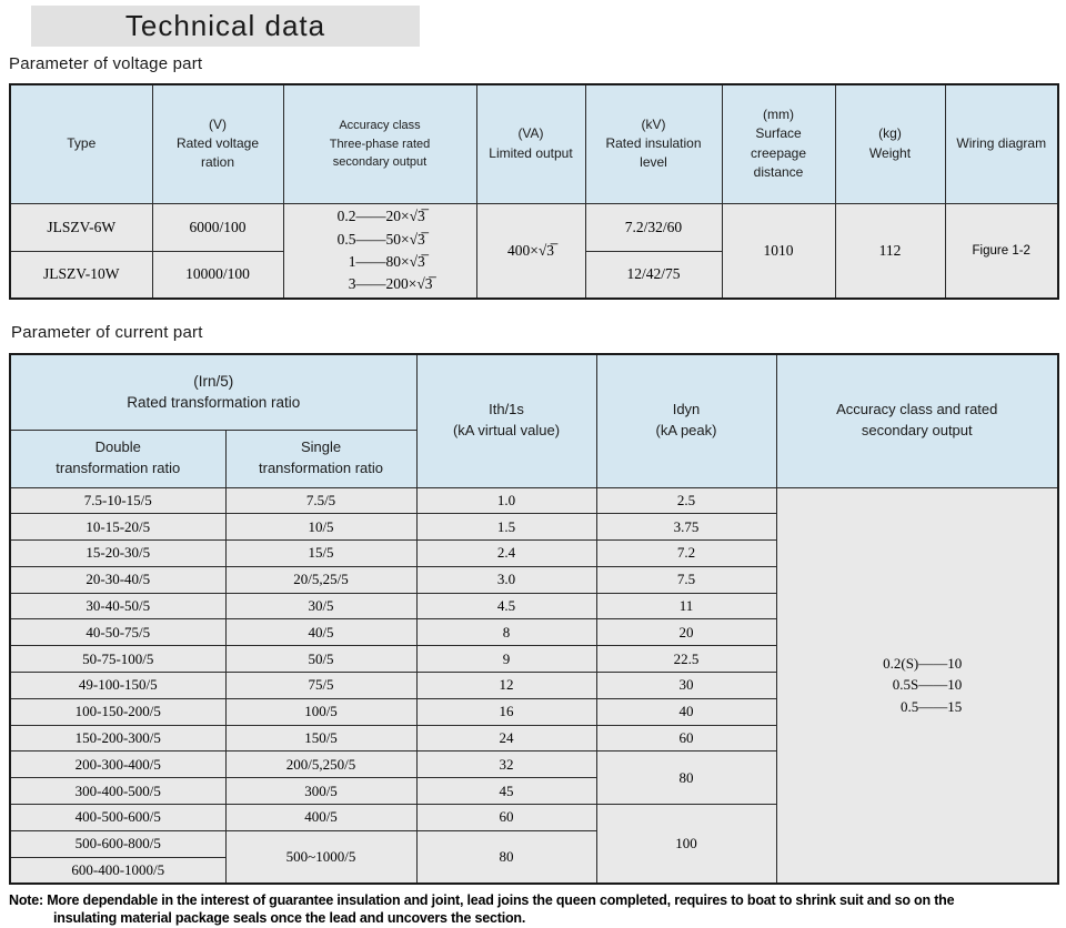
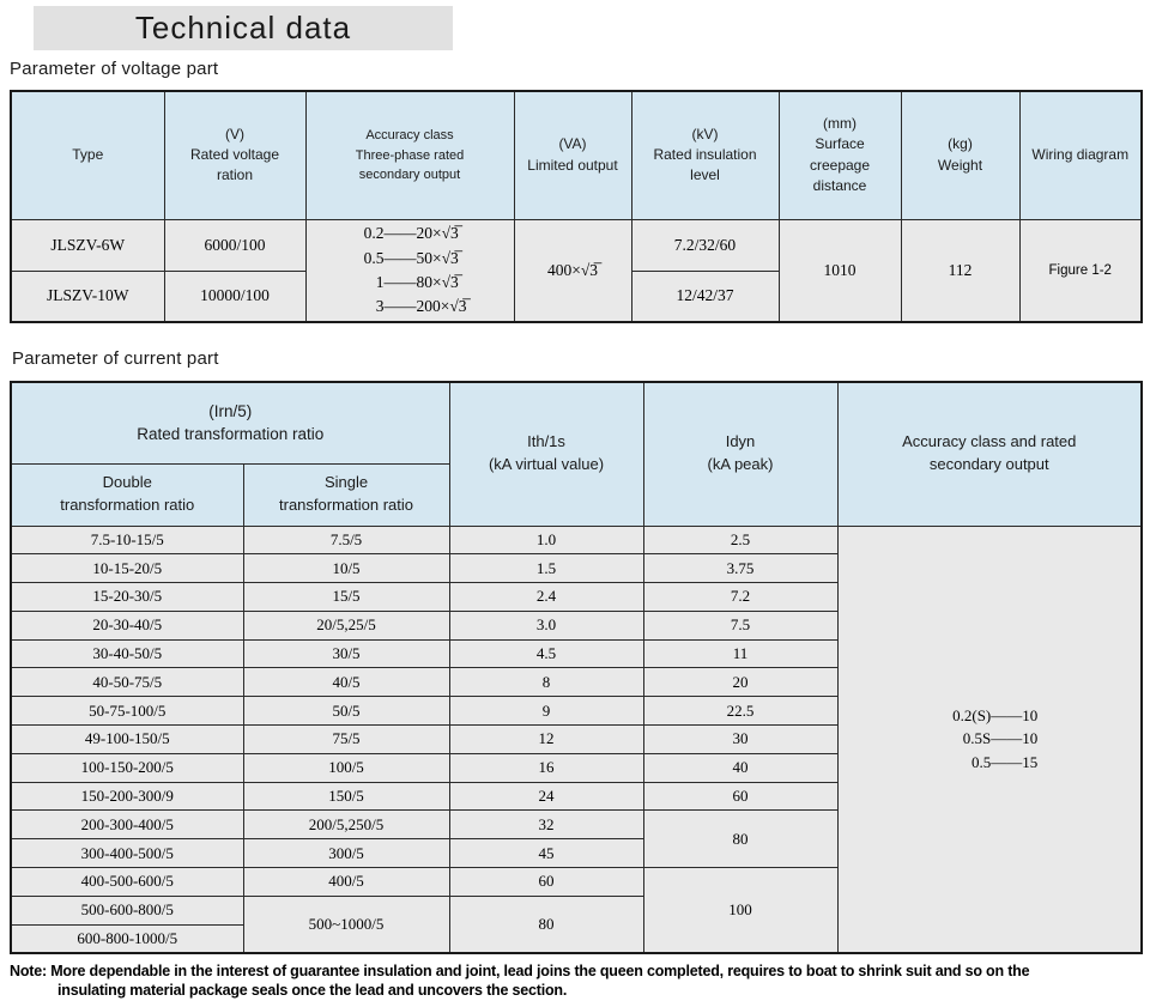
  Technical data
  Parameter of voltage part
  Type	(V) Rated voltage ration	Accuracy class Three-phase rated secondary output	(VA) Limited output	(kV) Rated insulation level	(mm) Surface creepage distance	(kg) Weight	Wiring diagram
  JLSZV-6W	6000/100	0.2——20×√3̅ 0.5——50×√3̅ 1——80×√3̅ 3——200×√3̅	400×√3̅	7.2/32/60	1010	112	Figure 1-2
- JLSZV-10W	10000/100	12/42/75
+ JLSZV-10W	10000/100	12/42/37
  Parameter of current part
  (Irn/5) Rated transformation ratio	Ith/1s (kA virtual value)	Idyn (kA peak)	Accuracy class and rated secondary output
  Double transformation ratio	Single transformation ratio
  7.5-10-15/5	7.5/5	1.0	2.5	0.2(S)——10 0.5S——10 0.5——15
  10-15-20/5	10/5	1.5	3.75
  15-20-30/5	15/5	2.4	7.2
  20-30-40/5	20/5,25/5	3.0	7.5
  30-40-50/5	30/5	4.5	11
  40-50-75/5	40/5	8	20
  50-75-100/5	50/5	9	22.5
  49-100-150/5	75/5	12	30
  100-150-200/5	100/5	16	40
- 150-200-300/5	150/5	24	60
+ 150-200-300/9	150/5	24	60
  200-300-400/5	200/5,250/5	32	80
  300-400-500/5	300/5	45
  400-500-600/5	400/5	60	100
  500-600-800/5	500~1000/5	80
- 600-400-1000/5
+ 600-800-1000/5
  Note: More dependable in the interest of guarantee insulation and joint, lead joins the queen completed, requires to boat to shrink suit and so on the
  insulating material package seals once the lead and uncovers the section.
